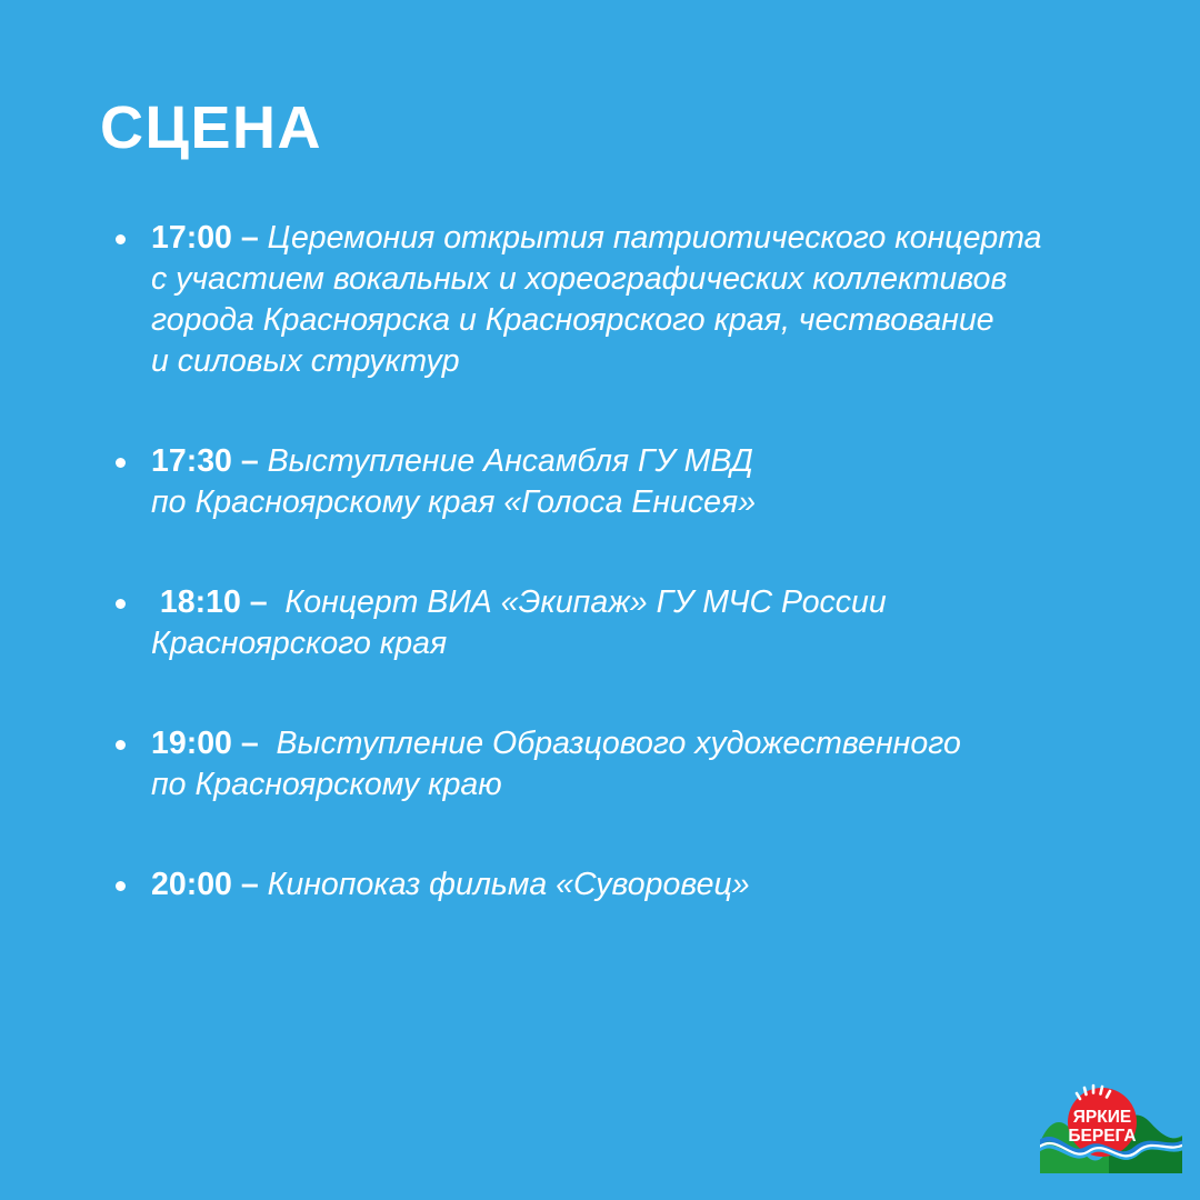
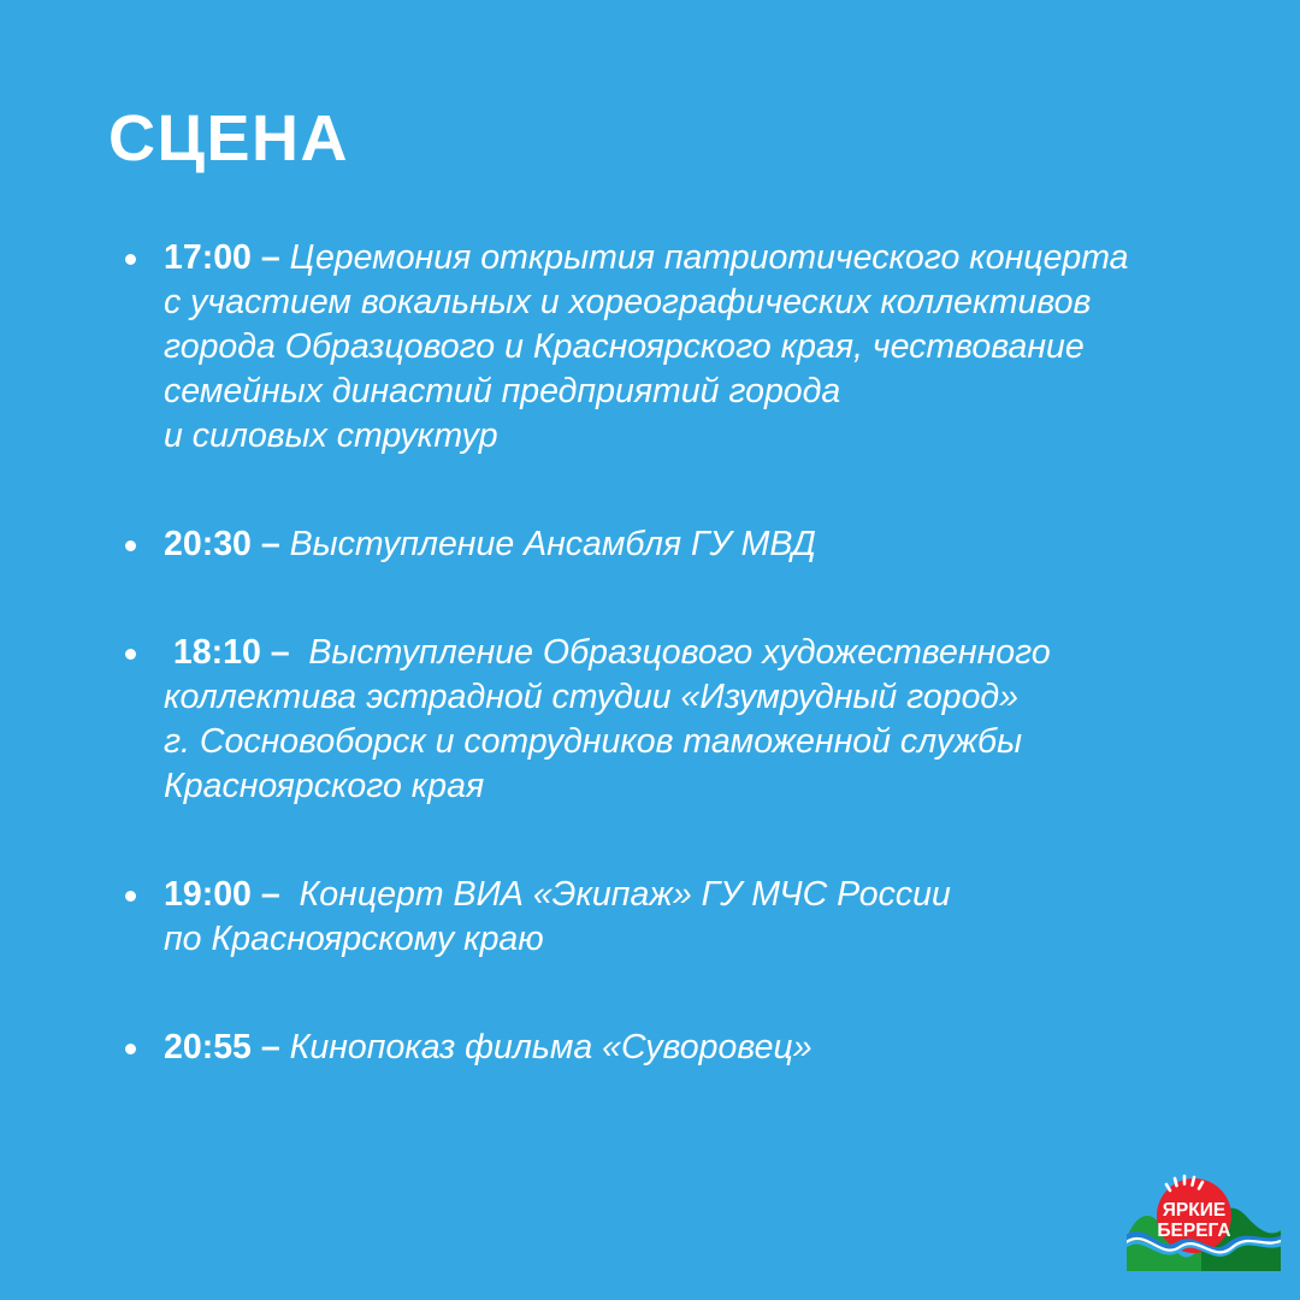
  СЦЕНА
  17:00 – Церемония открытия патриотического концерта
  с участием вокальных и хореографических коллективов
- города Красноярска и Красноярского края, чествование
+ города Образцового и Красноярского края, чествование
+ семейных династий предприятий города
  и силовых структур
- 17:30 – Выступление Ансамбля ГУ МВД
+ 20:30 – Выступление Ансамбля ГУ МВД
- по Красноярскому края «Голоса Енисея»
- 18:10 – Концерт ВИА «Экипаж» ГУ МЧС России
+ 18:10 – Выступление Образцового художественного
+ коллектива эстрадной студии «Изумрудный город»
+ г. Сосновоборск и сотрудников таможенной службы
  Красноярского края
- 19:00 – Выступление Образцового художественного
+ 19:00 – Концерт ВИА «Экипаж» ГУ МЧС России
  по Красноярскому краю
- 20:00 – Кинопоказ фильма «Суворовец»
+ 20:55 – Кинопоказ фильма «Суворовец»
  ЯРКИЕ
  БЕРЕГА
